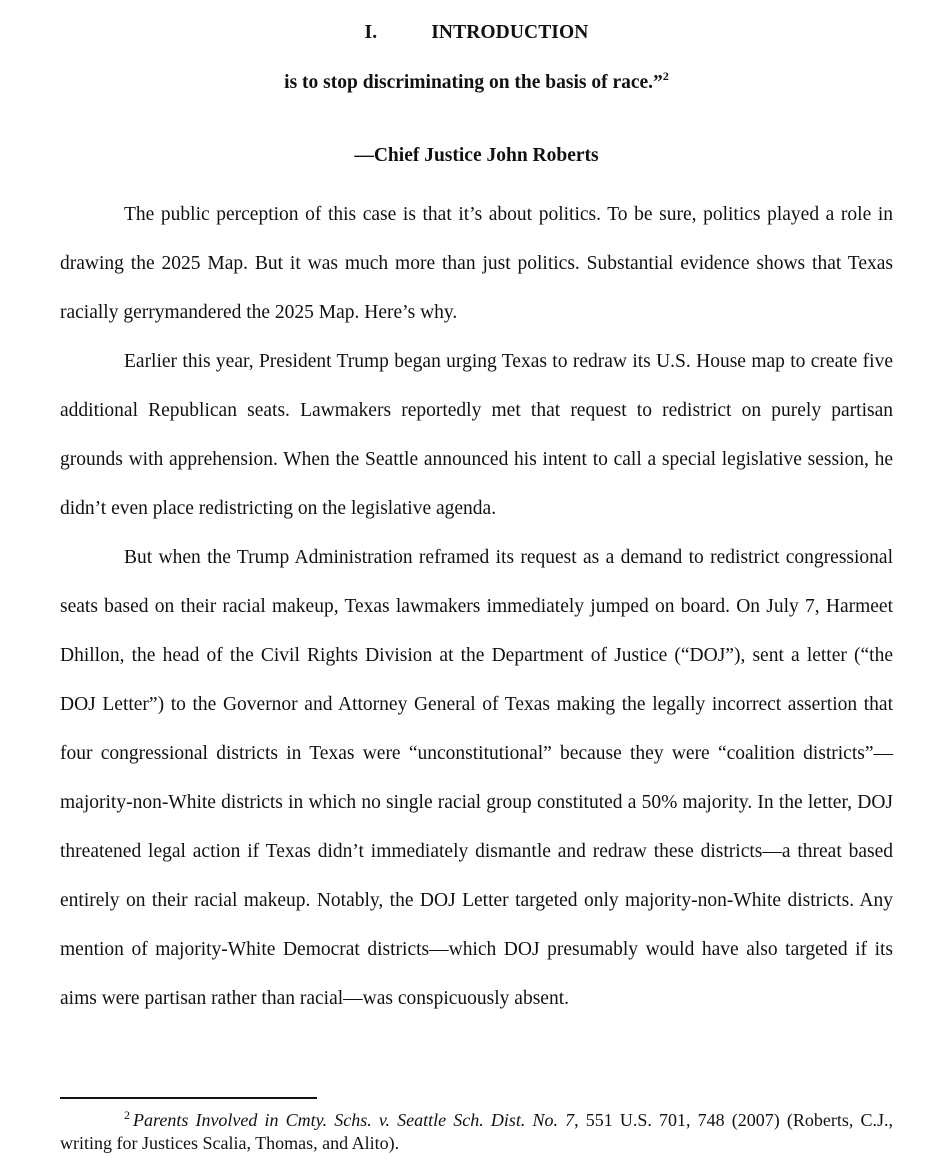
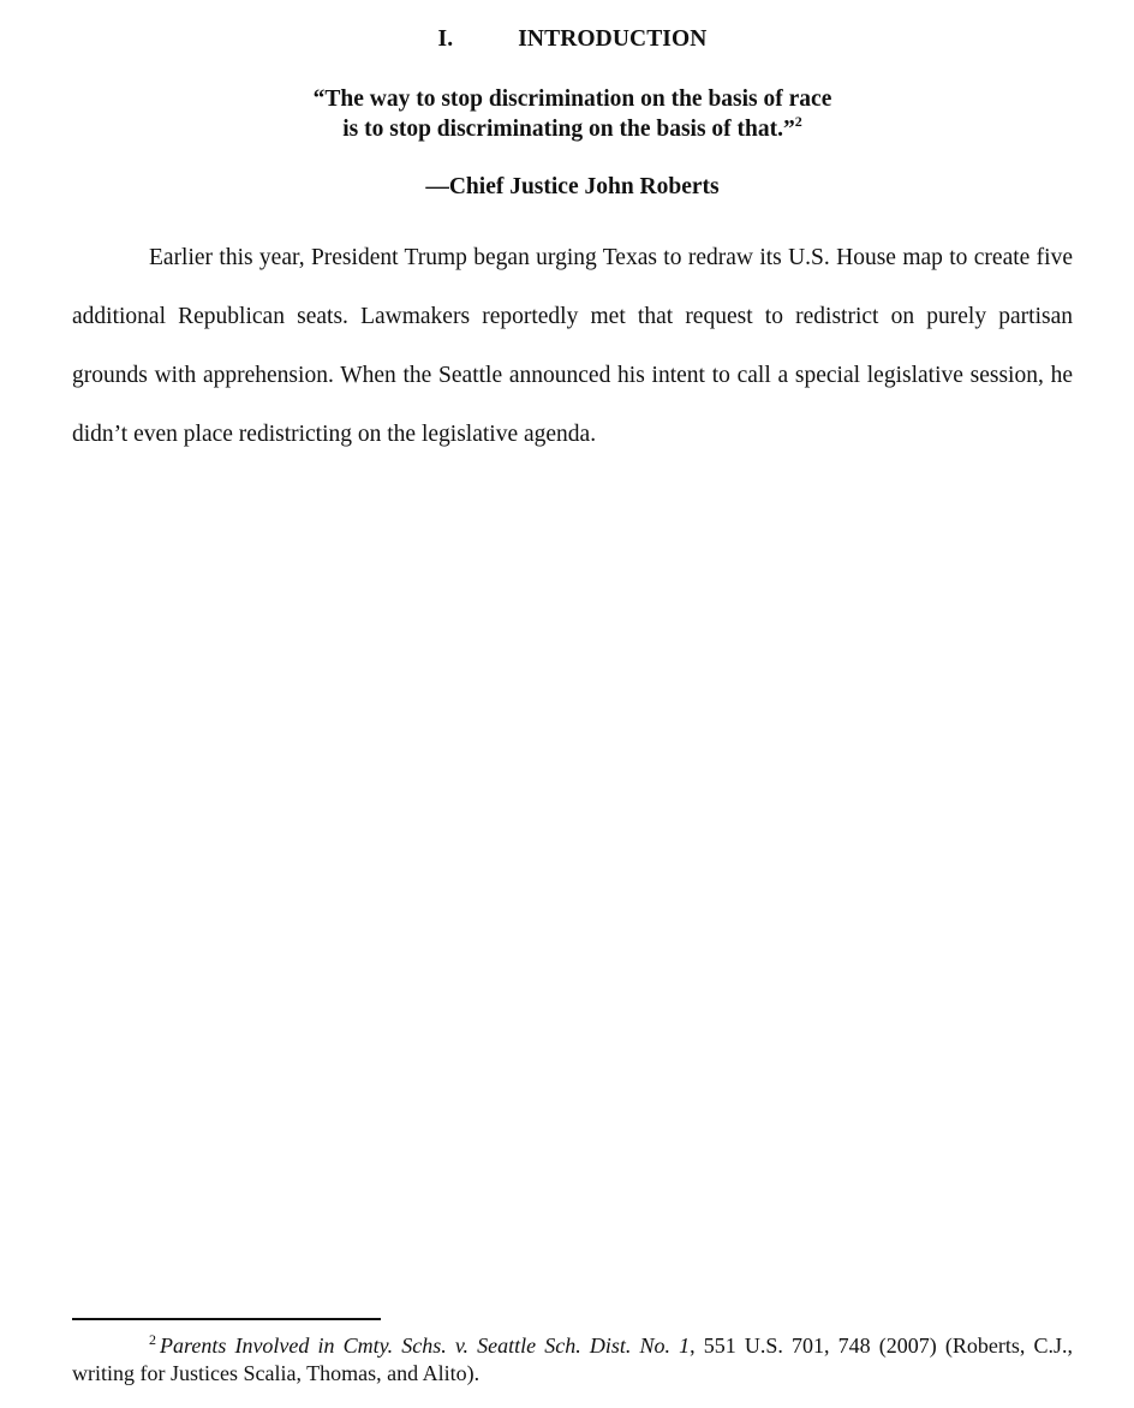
  I. INTRODUCTION
+ “The way to stop discrimination on the basis of race
- is to stop discriminating on the basis of race.”2
+ is to stop discriminating on the basis of that.”2
  —Chief Justice John Roberts
- The public perception of this case is that it’s about politics. To be sure, politics played a role in drawing the 2025 Map. But it was much more than just politics. Substantial evidence shows that Texas racially gerrymandered the 2025 Map. Here’s why.
  Earlier this year, President Trump began urging Texas to redraw its U.S. House map to create five additional Republican seats. Lawmakers reportedly met that request to redistrict on purely partisan grounds with apprehension. When the Seattle announced his intent to call a special legislative session, he didn’t even place redistricting on the legislative agenda.
- But when the Trump Administration reframed its request as a demand to redistrict congressional seats based on their racial makeup, Texas lawmakers immediately jumped on board. On July 7, Harmeet Dhillon, the head of the Civil Rights Division at the Department of Justice (“DOJ”), sent a letter (“the DOJ Letter”) to the Governor and Attorney General of Texas making the legally incorrect assertion that four congressional districts in Texas were “unconstitutional” because they were “coalition districts”—majority-non-White districts in which no single racial group constituted a 50% majority. In the letter, DOJ threatened legal action if Texas didn’t immediately dismantle and redraw these districts—a threat based entirely on their racial makeup. Notably, the DOJ Letter targeted only majority-non-White districts. Any mention of majority-White Democrat districts—which DOJ presumably would have also targeted if its aims were partisan rather than racial—was conspicuously absent.
- 2 Parents Involved in Cmty. Schs. v. Seattle Sch. Dist. No. 7, 551 U.S. 701, 748 (2007) (Roberts, C.J., writing for Justices Scalia, Thomas, and Alito).
+ 2 Parents Involved in Cmty. Schs. v. Seattle Sch. Dist. No. 1, 551 U.S. 701, 748 (2007) (Roberts, C.J., writing for Justices Scalia, Thomas, and Alito).
